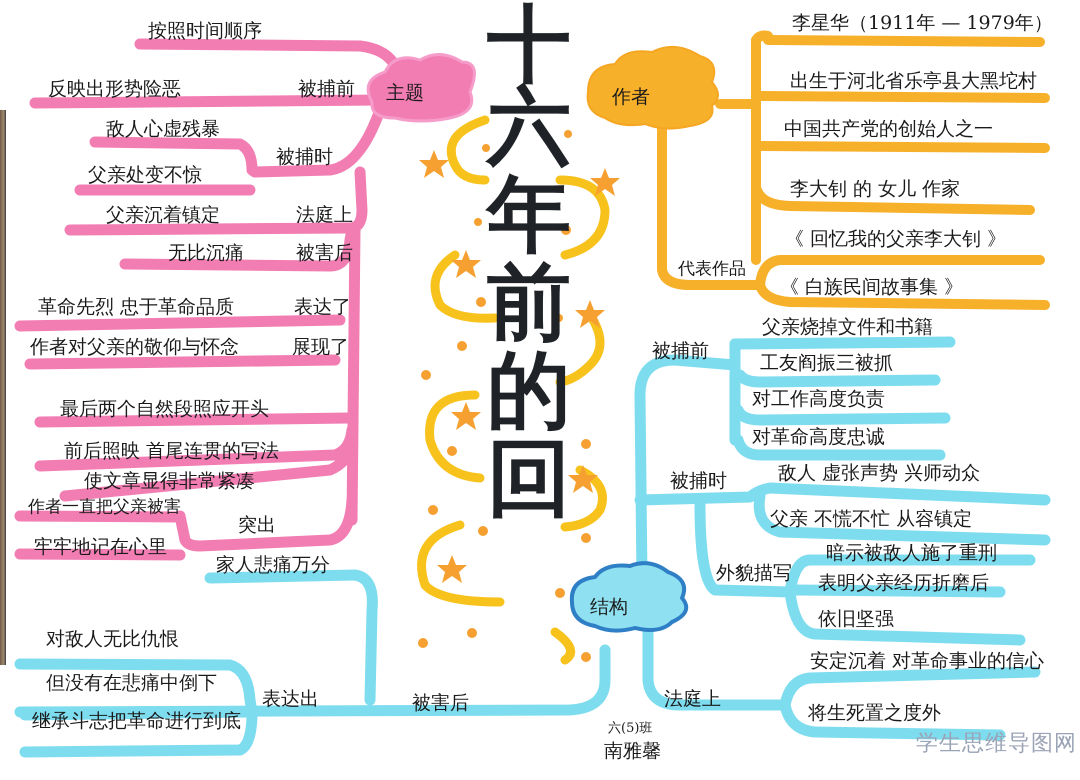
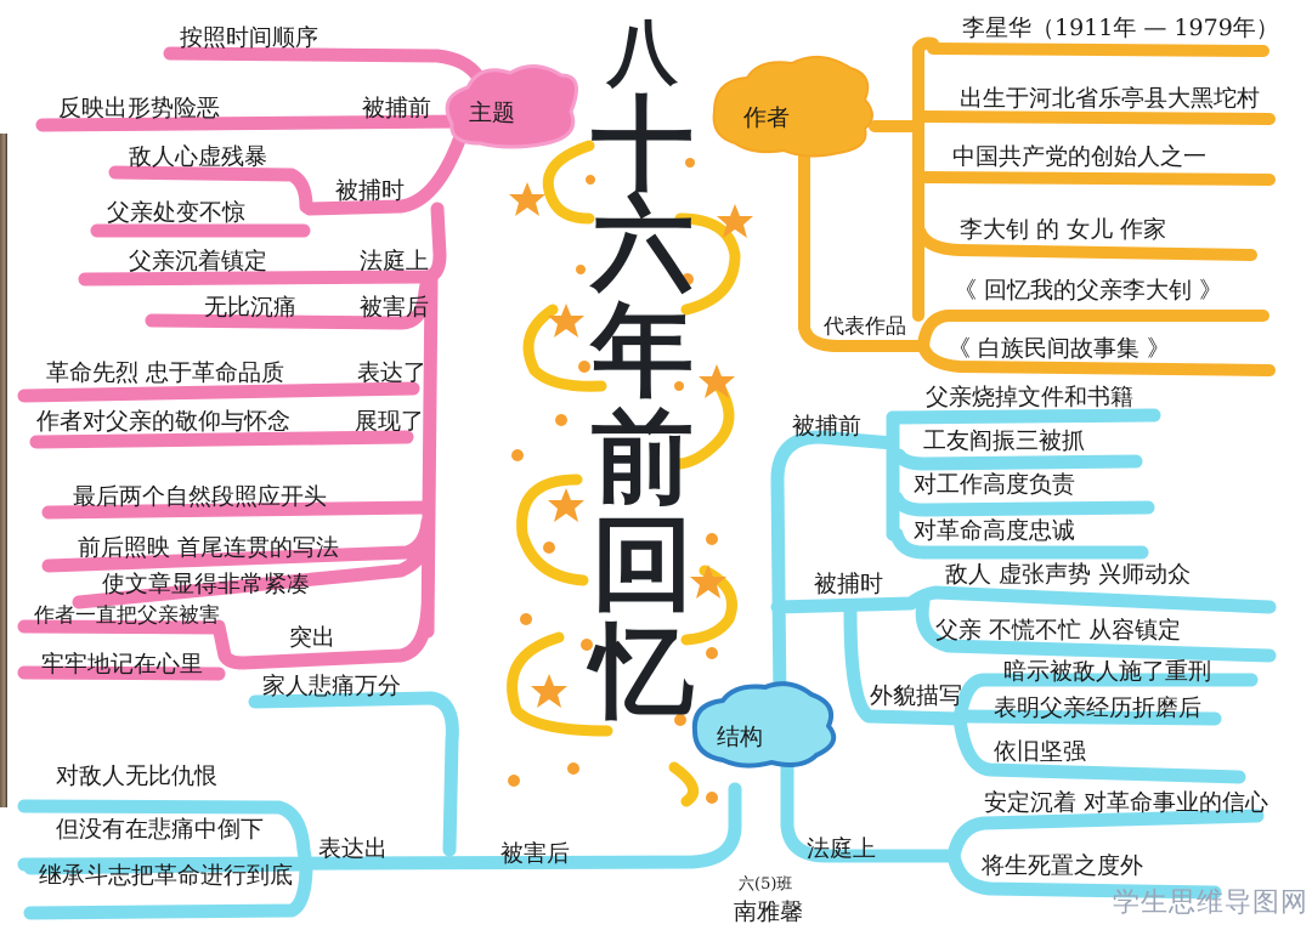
+ 八
  十
  六
  年
  前
- 的
  回
+ 忆
  主题
  作者
  结构
  按照时间顺序
  反映出形势险恶
  被捕前
  敌人心虚残暴
  父亲处变不惊
  被捕时
  父亲沉着镇定
  法庭上
  无比沉痛
  被害后
  革命先烈 忠于革命品质
  表达了
  作者对父亲的敬仰与怀念
  展现了
  最后两个自然段照应开头
  前后照映 首尾连贯的写法
  使文章显得非常紧凑
  作者一直把父亲被害
  牢牢地记在心里
  突出
  李星华（1911年 — 1979年）
  出生于河北省乐亭县大黑坨村
  中国共产党的创始人之一
  李大钊 的 女儿 作家
  代表作品
  《 回忆我的父亲李大钊 》
  《 白族民间故事集 》
  被捕前
  父亲烧掉文件和书籍
  工友阎振三被抓
  对工作高度负责
  对革命高度忠诚
  被捕时
  敌人 虚张声势 兴师动众
  父亲 不慌不忙 从容镇定
  外貌描写
  暗示被敌人施了重刑
  表明父亲经历折磨后
  依旧坚强
  法庭上
  安定沉着 对革命事业的信心
  将生死置之度外
  被害后
  家人悲痛万分
  表达出
  对敌人无比仇恨
  但没有在悲痛中倒下
  继承斗志把革命进行到底
  六(5)班
  南雅馨
  学生思维导图网
